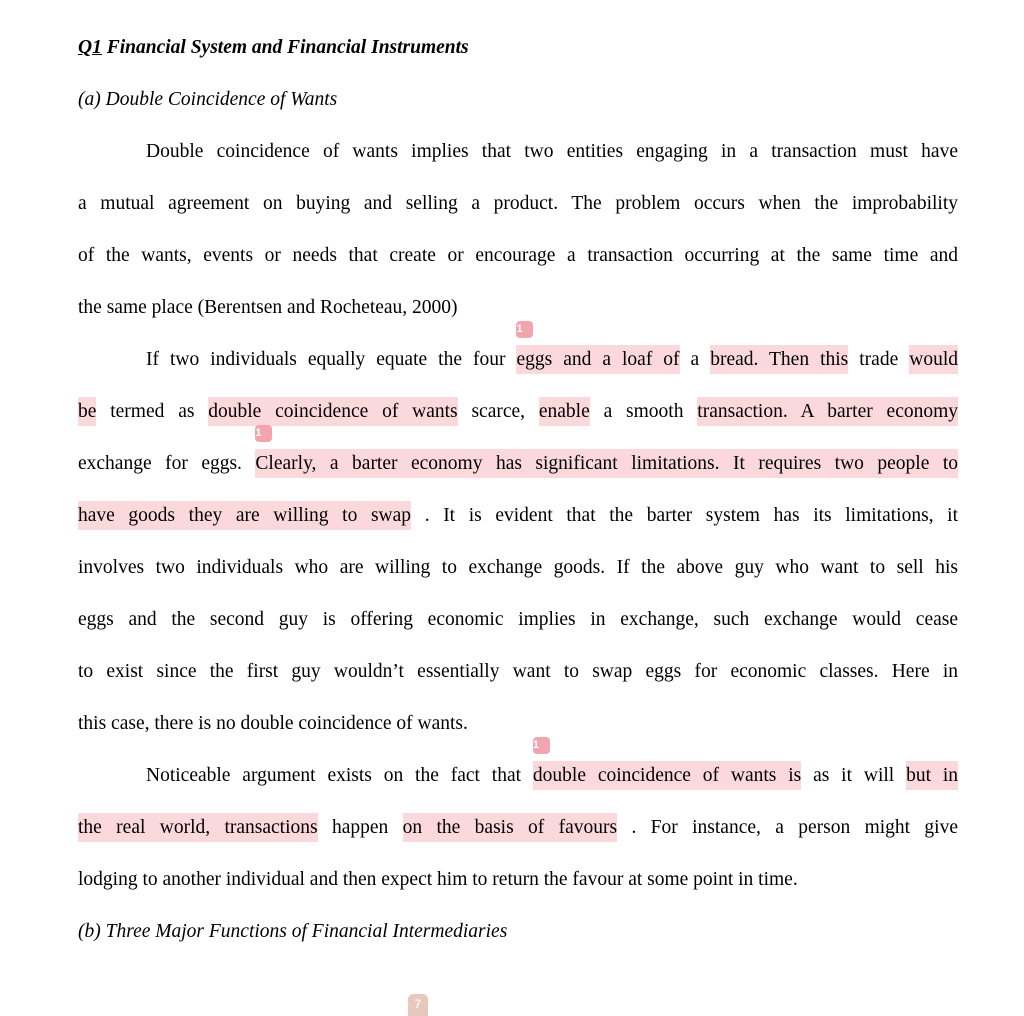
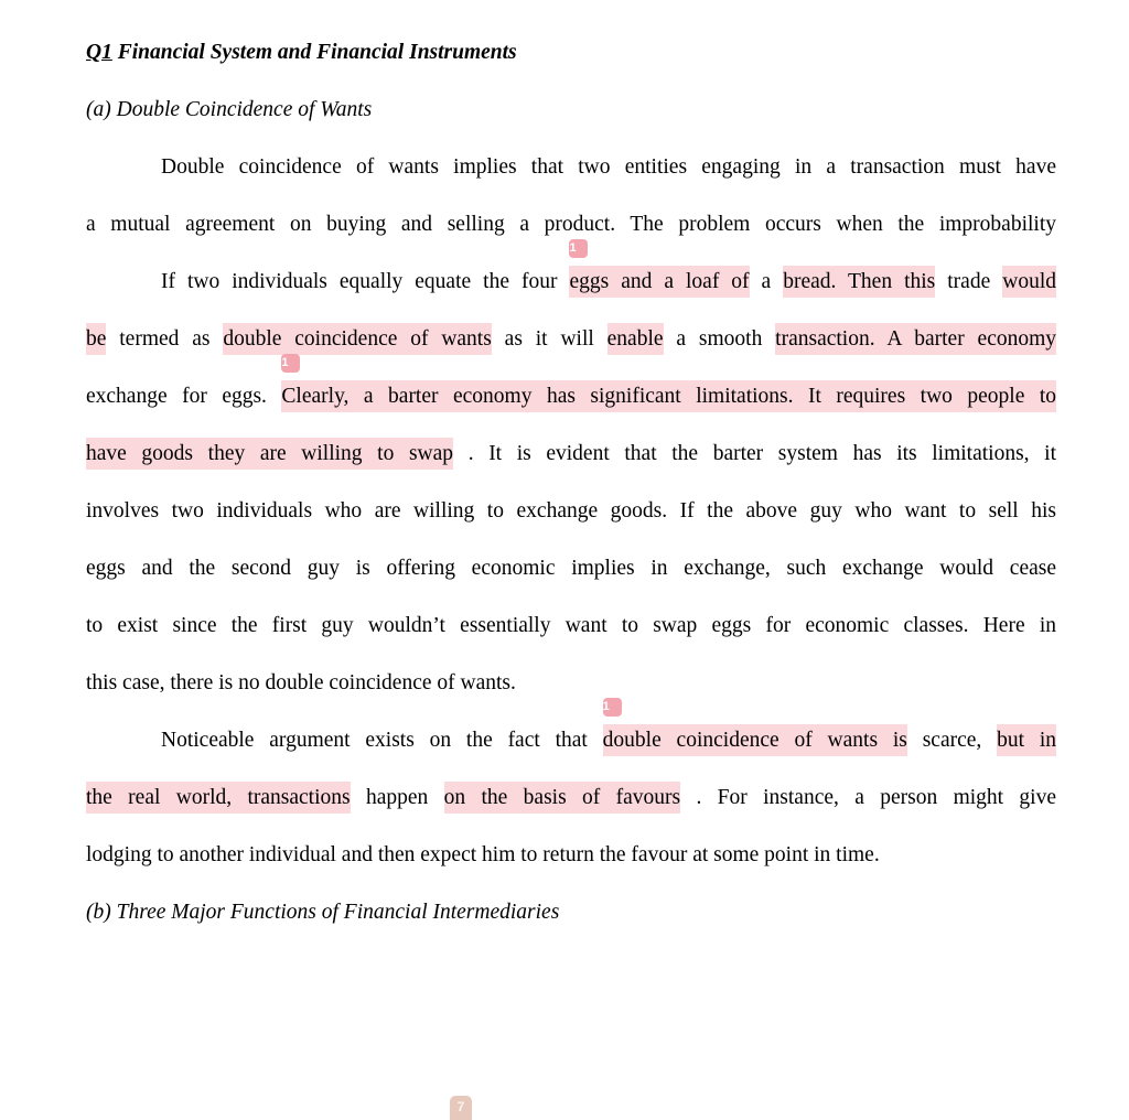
  Q1 Financial System and Financial Instruments
  (a) Double Coincidence of Wants
  Double coincidence of wants implies that two entities engaging in a transaction must have
  a mutual agreement on buying and selling a product. The problem occurs when the improbability
- of the wants, events or needs that create or encourage a transaction occurring at the same time and
- the same place (Berentsen and Rocheteau, 2000)
  If two individuals equally equate the four eggs and a loaf of
  1
  a bread. Then this trade would
- be termed as double coincidence of wants scarce, enable a smooth transaction. A barter economy
+ be termed as double coincidence of wants as it will enable a smooth transaction. A barter economy
  exchange for eggs. Clearly, a barter economy has significant limitations. It requires two people to
  1
  have goods they are willing to swap . It is evident that the barter system has its limitations, it
  involves two individuals who are willing to exchange goods. If the above guy who want to sell his
  eggs and the second guy is offering economic implies in exchange, such exchange would cease
  to exist since the first guy wouldn’t essentially want to swap eggs for economic classes. Here in
  this case, there is no double coincidence of wants.
  Noticeable argument exists on the fact that double coincidence of wants is
  1
- as it will but in
+ scarce, but in
  the real world, transactions happen on the basis of favours . For instance, a person might give
  lodging to another individual and then expect him to return the favour at some point in time.
  (b) Three Major Functions of Financial Intermediaries
  7
